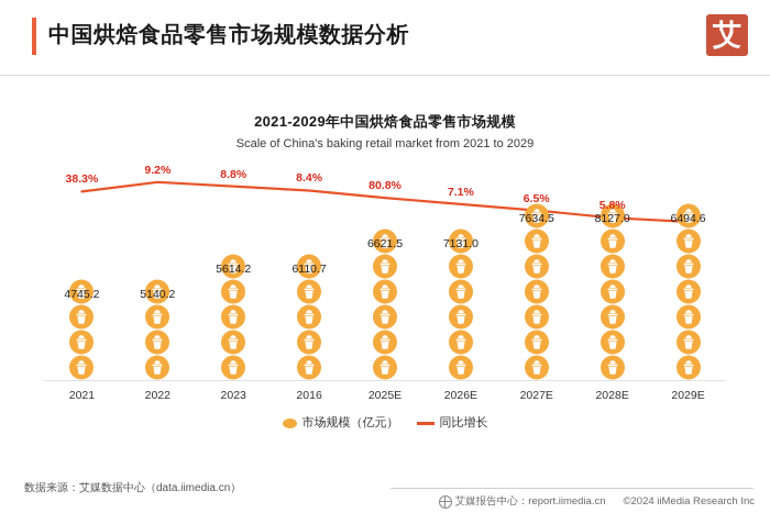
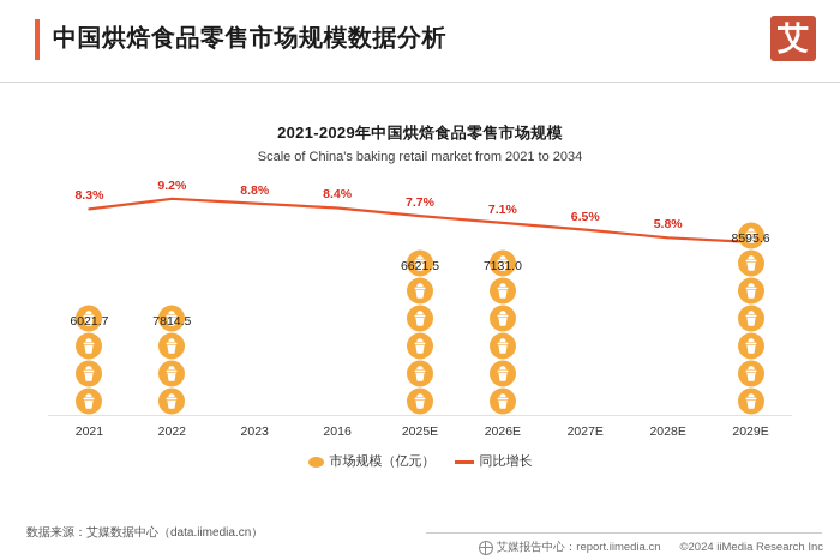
  中国烘焙食品零售市场规模数据分析
  艾
  2021-2029年中国烘焙食品零售市场规模
- Scale of China's baking retail market from 2021 to 2029
+ Scale of China's baking retail market from 2021 to 2034
- 4745.2
+ 6021.7
- 5140.2
+ 7814.5
- 5614.2
- 6110.7
  6621.5
  7131.0
- 7634.5
- 8127.0
- 6494.6
+ 8595.6
- 38.3%
+ 8.3%
  9.2%
  8.8%
  8.4%
- 80.8%
+ 7.7%
  7.1%
  6.5%
  5.8%
  2021
  2022
  2023
  2016
  2025E
  2026E
  2027E
  2028E
  2029E
  市场规模（亿元）
  同比增长
  数据来源：艾媒数据中心（data.iimedia.cn）
  艾媒报告中心：report.iimedia.cn
  ©2024 iiMedia Research Inc
